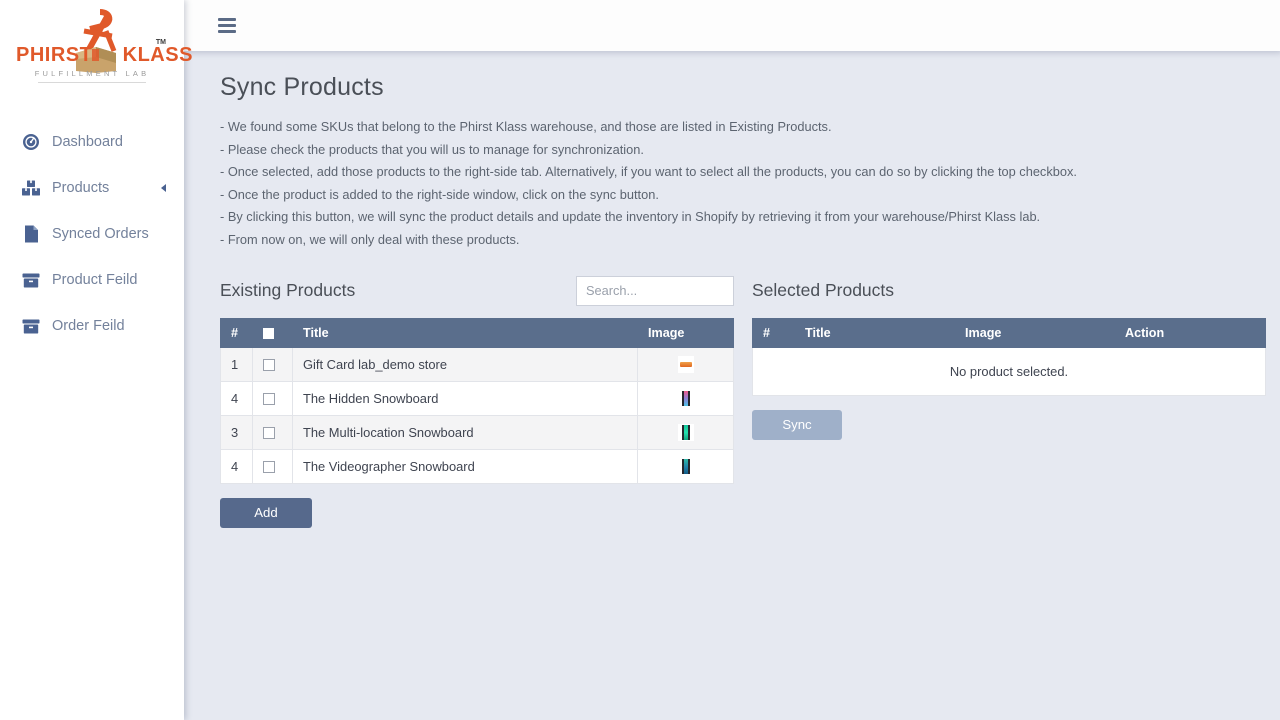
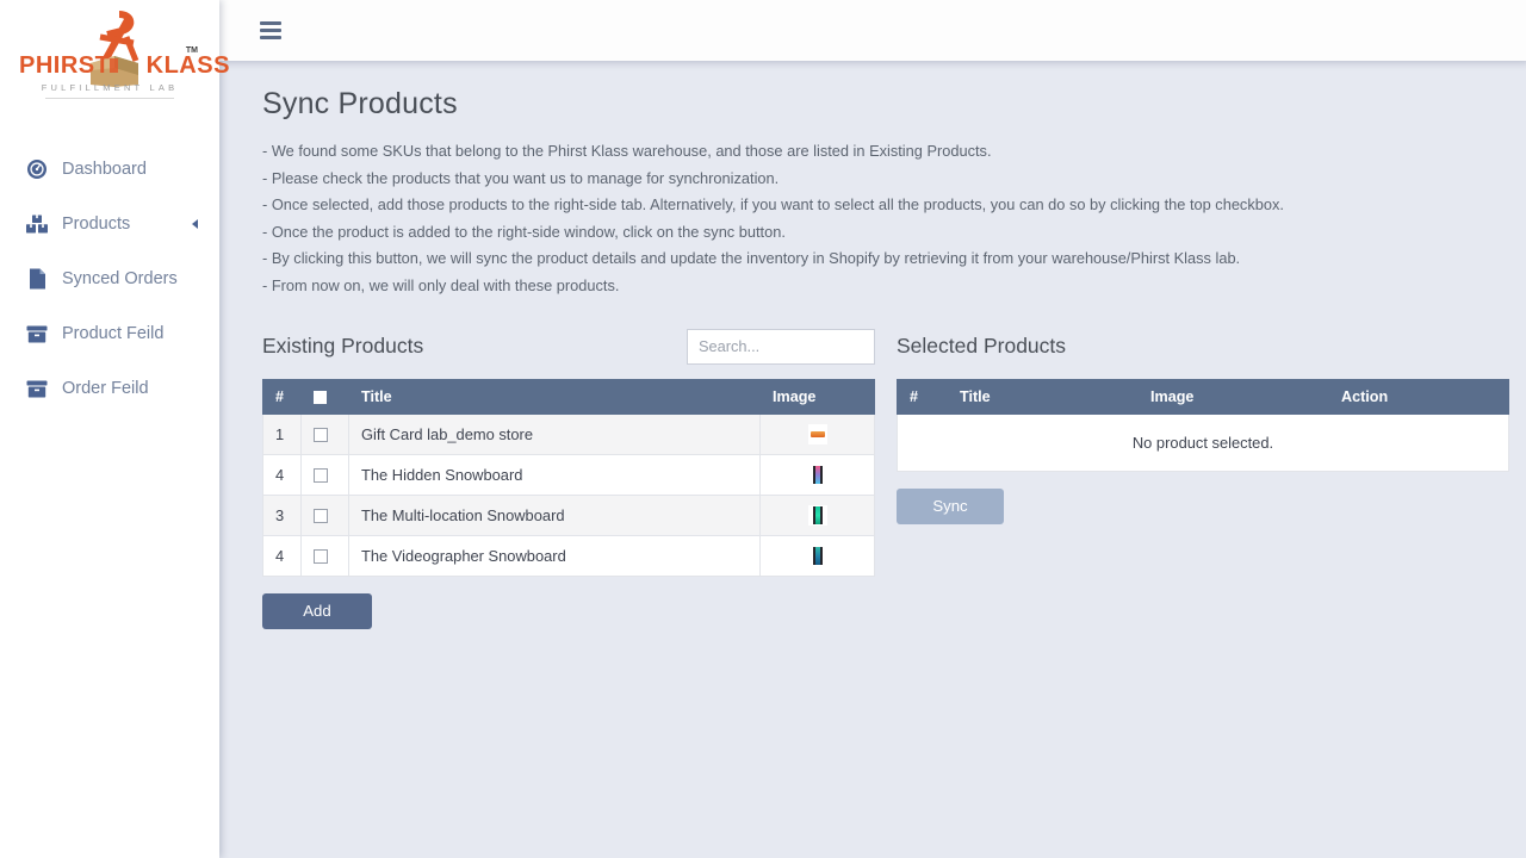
  PHIRST KLASS
  FULFILLMENT LAB
  Dashboard
  Products
  Synced Orders
  Product Feild
  Order Feild
  Sync Products
  - We found some SKUs that belong to the Phirst Klass warehouse, and those are listed in Existing Products.
- - Please check the products that you will us to manage for synchronization.
+ - Please check the products that you want us to manage for synchronization.
  - Once selected, add those products to the right-side tab. Alternatively, if you want to select all the products, you can do so by clicking the top checkbox.
  - Once the product is added to the right-side window, click on the sync button.
  - By clicking this button, we will sync the product details and update the inventory in Shopify by retrieving it from your warehouse/Phirst Klass lab.
  - From now on, we will only deal with these products.
  Existing Products
  Search...
  #		Title	Image
  1		Gift Card lab_demo store
  4		The Hidden Snowboard
  3		The Multi-location Snowboard
  4		The Videographer Snowboard
  Add
  Selected Products
  #	Title	Image	Action
  No product selected.
  Sync
